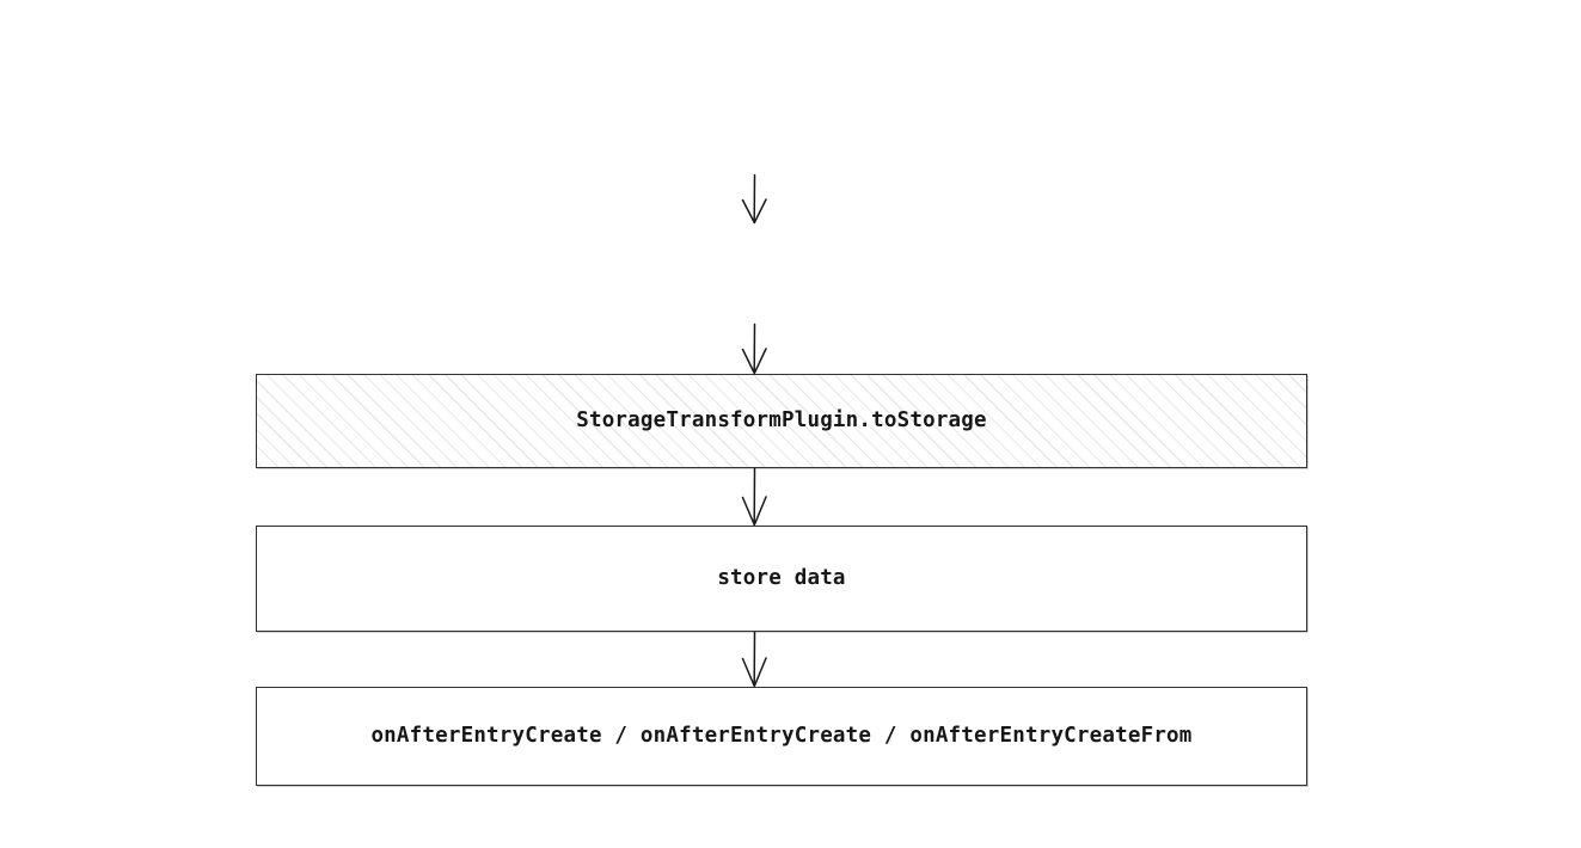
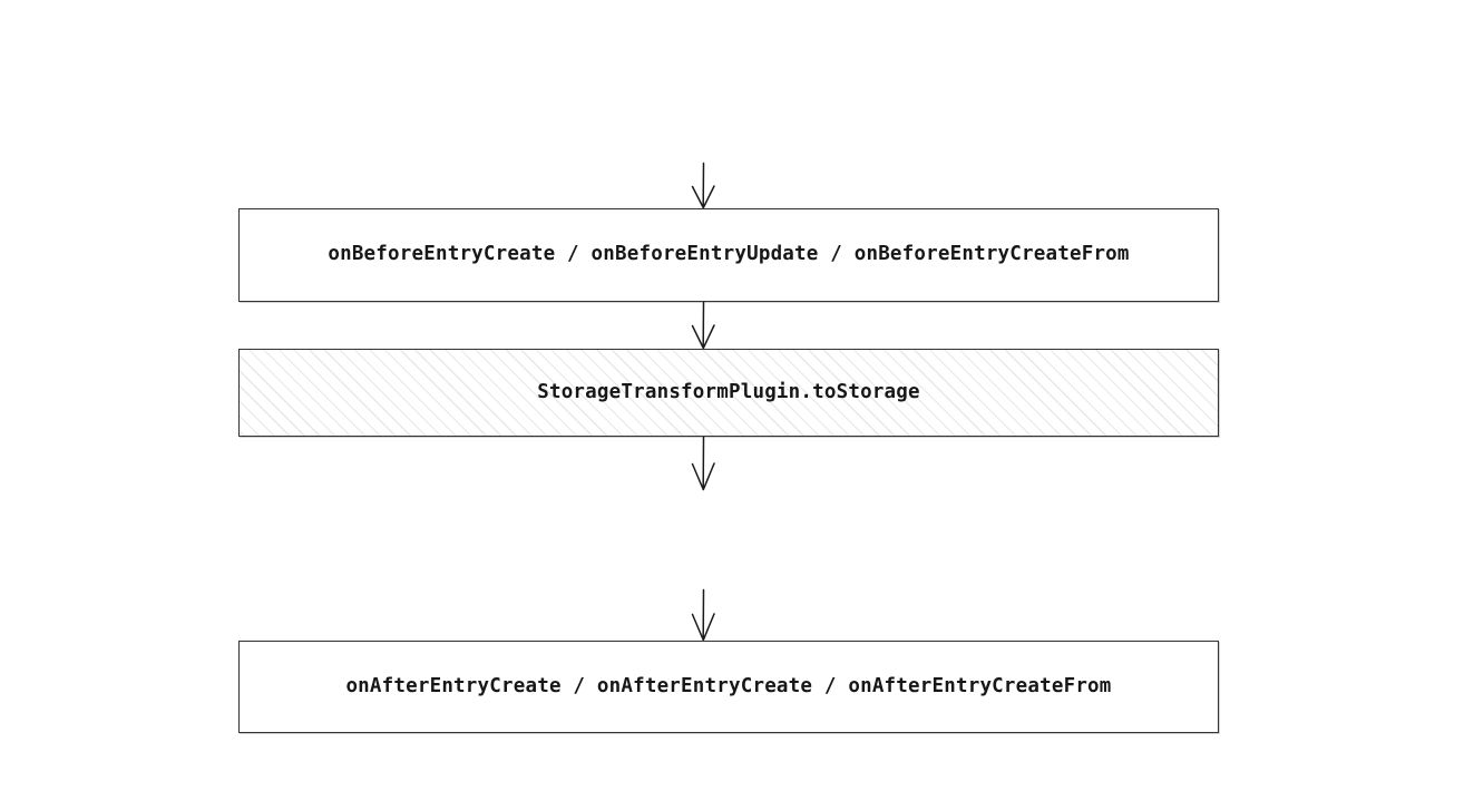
+ onBeforeEntryCreate / onBeforeEntryUpdate / onBeforeEntryCreateFrom
  StorageTransformPlugin.toStorage
- store data
  onAfterEntryCreate / onAfterEntryCreate / onAfterEntryCreateFrom
